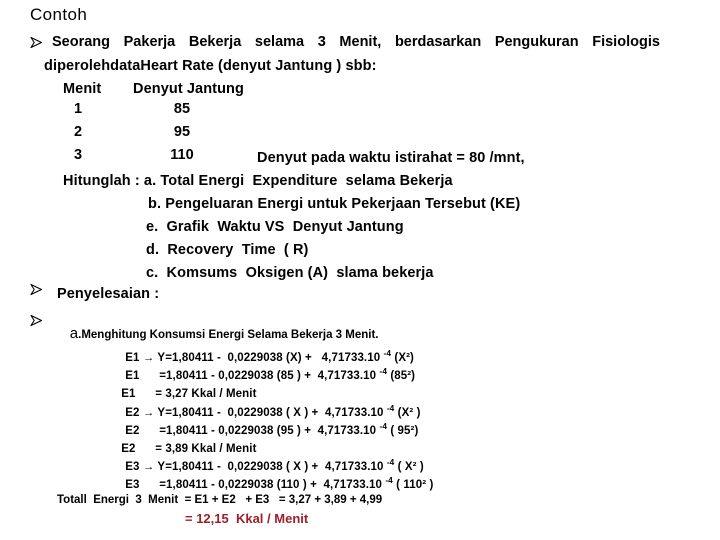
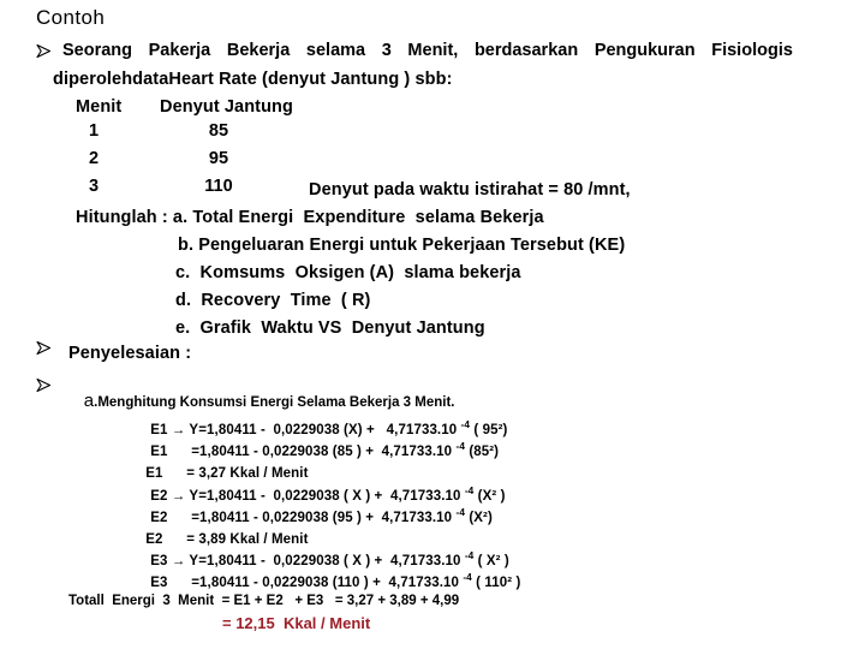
  Contoh
  Seorang
  Pakerja
  Bekerja
  selama
  3
  Menit,
  berdasarkan
  Pengukuran
  Fisiologis
  diperolehdataHeart Rate (denyut Jantung ) sbb:
  Menit
  Denyut Jantung
  1
  85
  2
  95
  3
  110
  Denyut pada waktu istirahat = 80 /mnt,
  Hitunglah : a. Total Energi Expenditure selama Bekerja
  b. Pengeluaran Energi untuk Pekerjaan Tersebut (KE)
- e. Grafik Waktu VS Denyut Jantung
+ c. Komsums Oksigen (A) slama bekerja
  d. Recovery Time ( R)
- c. Komsums Oksigen (A) slama bekerja
+ e. Grafik Waktu VS Denyut Jantung
  Penyelesaian :
  a.Menghitung Konsumsi Energi Selama Bekerja 3 Menit.
- E1 → Y=1,80411 - 0,0229038 (X) + 4,71733.10 -4 (X²)
+ E1 → Y=1,80411 - 0,0229038 (X) + 4,71733.10 -4 ( 95²)
  E1 =1,80411 - 0,0229038 (85 ) + 4,71733.10 -4 (85²)
  E1 = 3,27 Kkal / Menit
  E2 → Y=1,80411 - 0,0229038 ( X ) + 4,71733.10 -4 (X² )
- E2 =1,80411 - 0,0229038 (95 ) + 4,71733.10 -4 ( 95²)
+ E2 =1,80411 - 0,0229038 (95 ) + 4,71733.10 -4 (X²)
  E2 = 3,89 Kkal / Menit
  E3 → Y=1,80411 - 0,0229038 ( X ) + 4,71733.10 -4 ( X² )
  E3 =1,80411 - 0,0229038 (110 ) + 4,71733.10 -4 ( 110² )
  Totall Energi 3 Menit = E1 + E2 + E3 = 3,27 + 3,89 + 4,99
  = 12,15 Kkal / Menit
